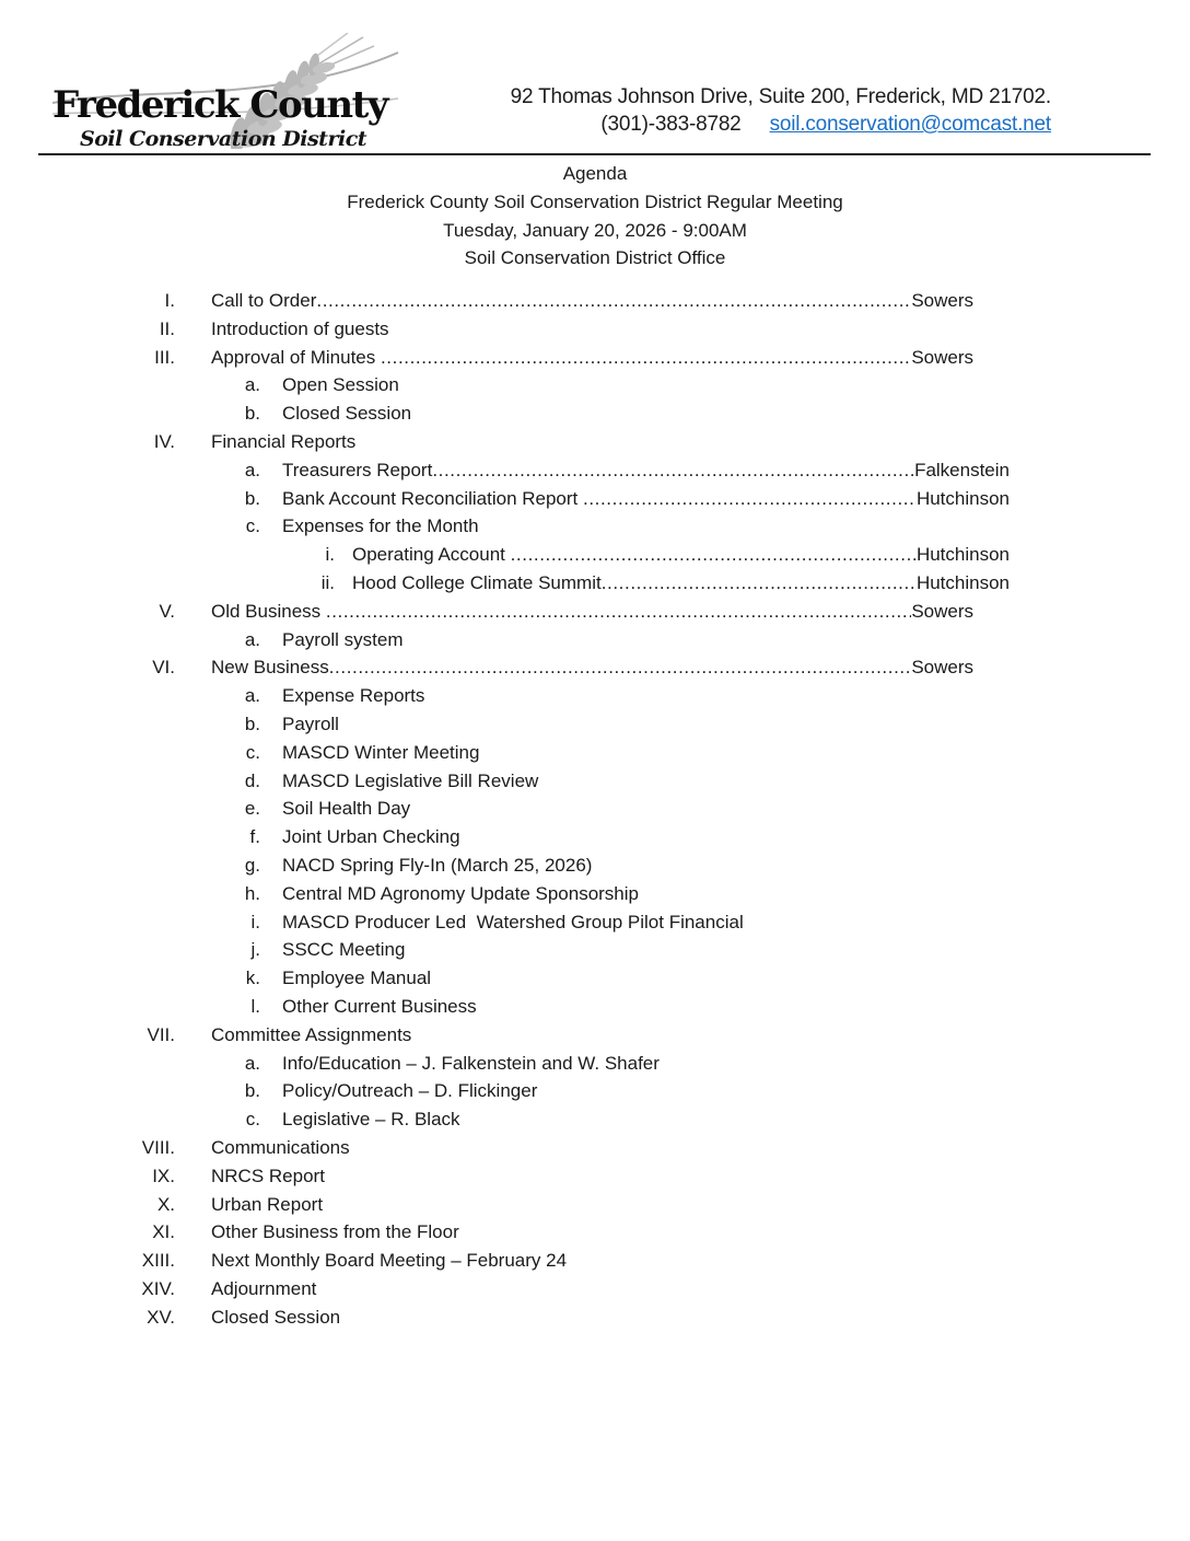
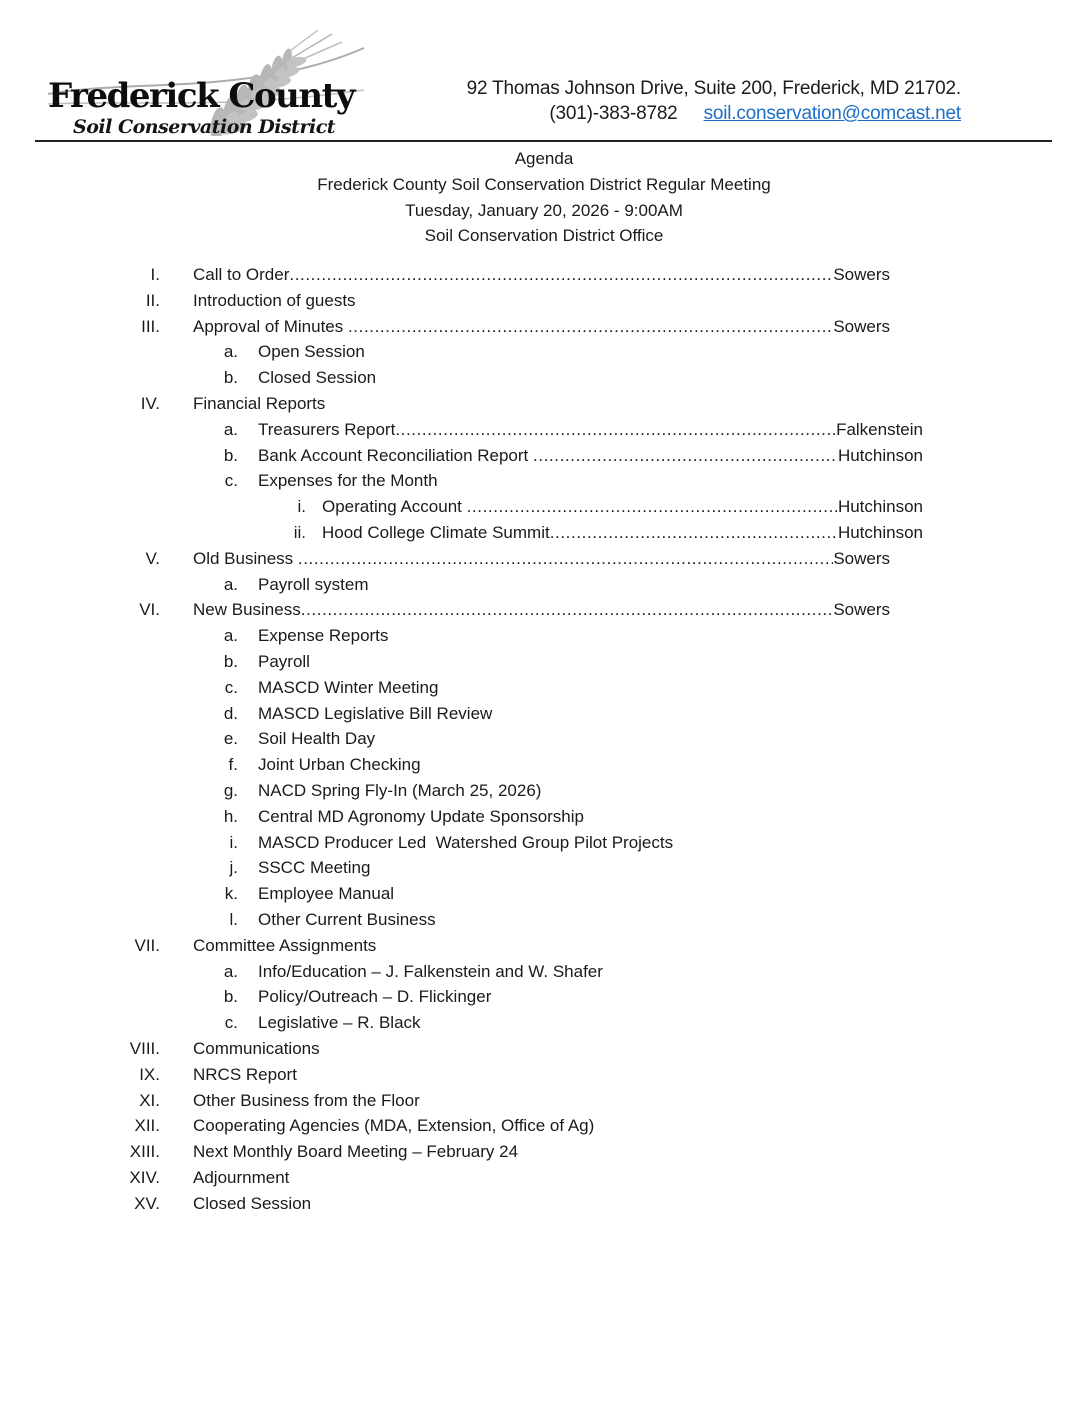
  Frederick County
  Soil Conservation District
  92 Thomas Johnson Drive, Suite 200, Frederick, MD 21702.
  (301)-383-8782 soil.conservation@comcast.net
  Agenda
  Frederick County Soil Conservation District Regular Meeting
  Tuesday, January 20, 2026 - 9:00AM
  Soil Conservation District Office
  I.
  Call to Order
  Sowers
  II.
  Introduction of guests
  III.
  Approval of Minutes
  Sowers
  a.
  Open Session
  b.
  Closed Session
  IV.
  Financial Reports
  a.
  Treasurers Report
  Falkenstein
  b.
  Bank Account Reconciliation Report
  Hutchinson
  c.
  Expenses for the Month
  i.
  Operating Account
  Hutchinson
  ii.
  Hood College Climate Summit
  Hutchinson
  V.
  Old Business
  Sowers
  a.
  Payroll system
  VI.
  New Business
  Sowers
  a.
  Expense Reports
  b.
  Payroll
  c.
  MASCD Winter Meeting
  d.
  MASCD Legislative Bill Review
  e.
  Soil Health Day
  f.
  Joint Urban Checking
  g.
  NACD Spring Fly-In (March 25, 2026)
  h.
  Central MD Agronomy Update Sponsorship
  i.
- MASCD Producer Led Watershed Group Pilot Financial
+ MASCD Producer Led Watershed Group Pilot Projects
  j.
  SSCC Meeting
  k.
  Employee Manual
  l.
  Other Current Business
  VII.
  Committee Assignments
  a.
  Info/Education – J. Falkenstein and W. Shafer
  b.
  Policy/Outreach – D. Flickinger
  c.
  Legislative – R. Black
  VIII.
  Communications
  IX.
  NRCS Report
- X.
- Urban Report
  XI.
  Other Business from the Floor
+ XII.
+ Cooperating Agencies (MDA, Extension, Office of Ag)
  XIII.
  Next Monthly Board Meeting – February 24
  XIV.
  Adjournment
  XV.
  Closed Session
